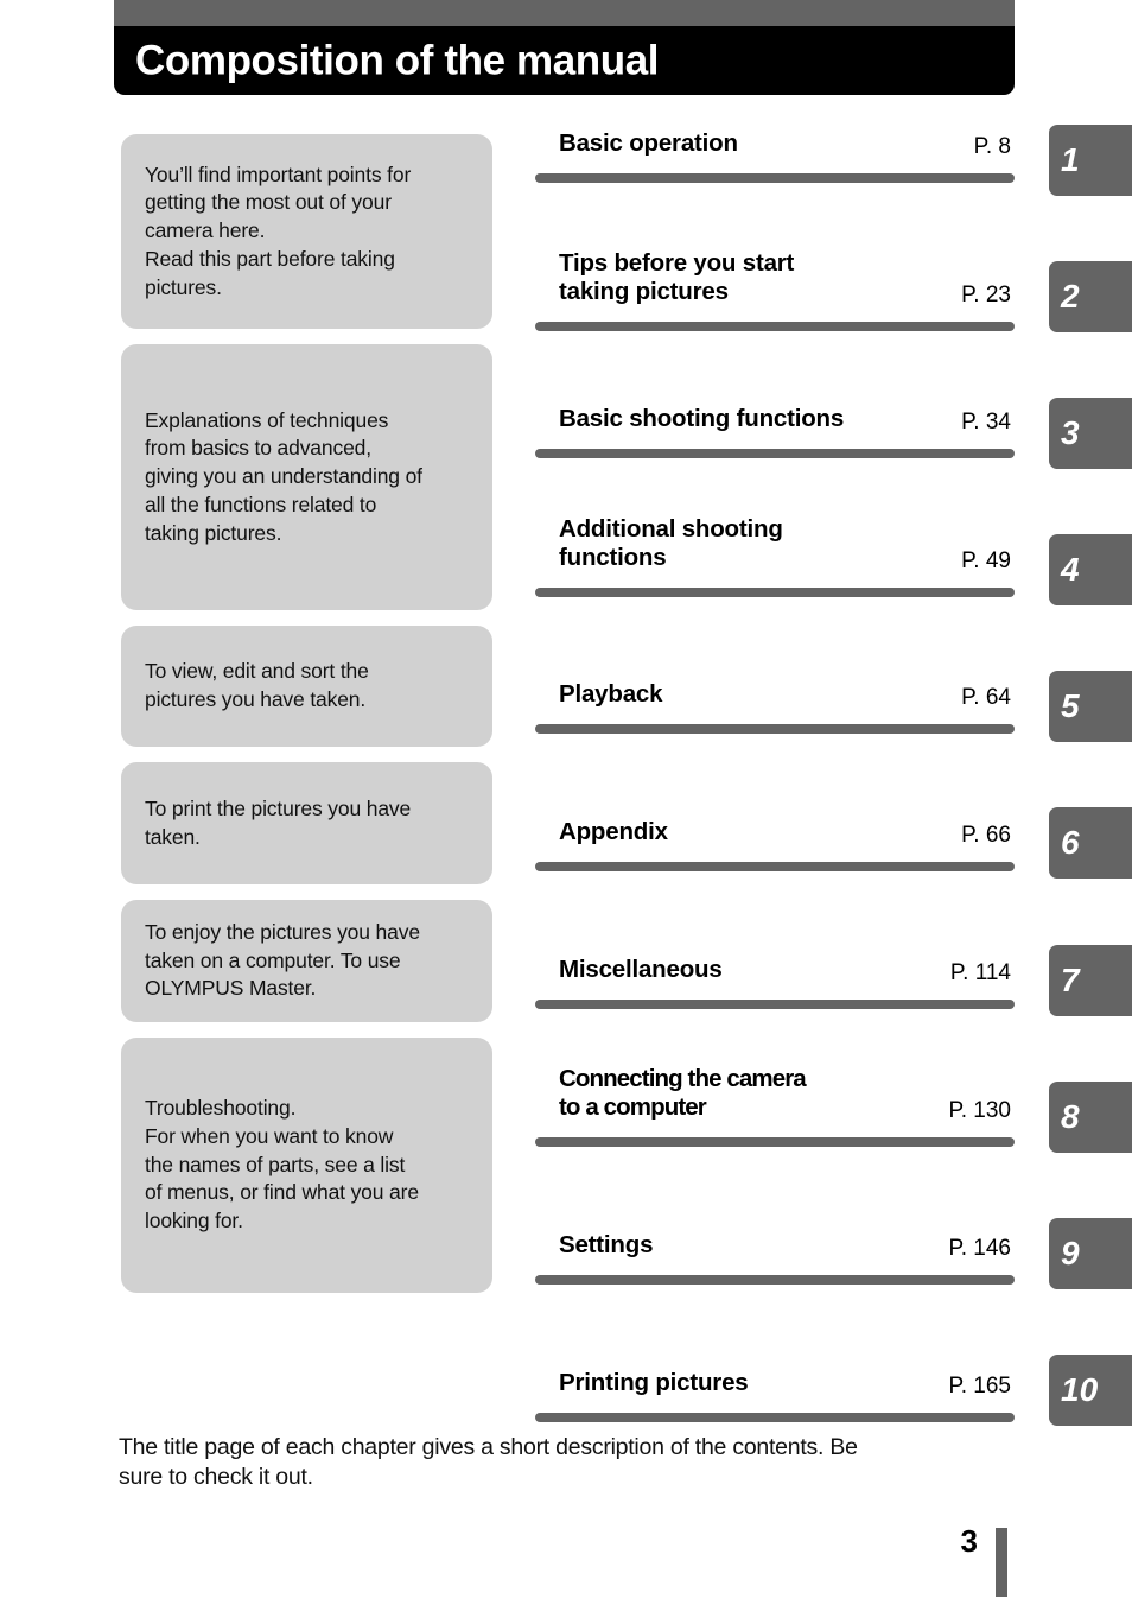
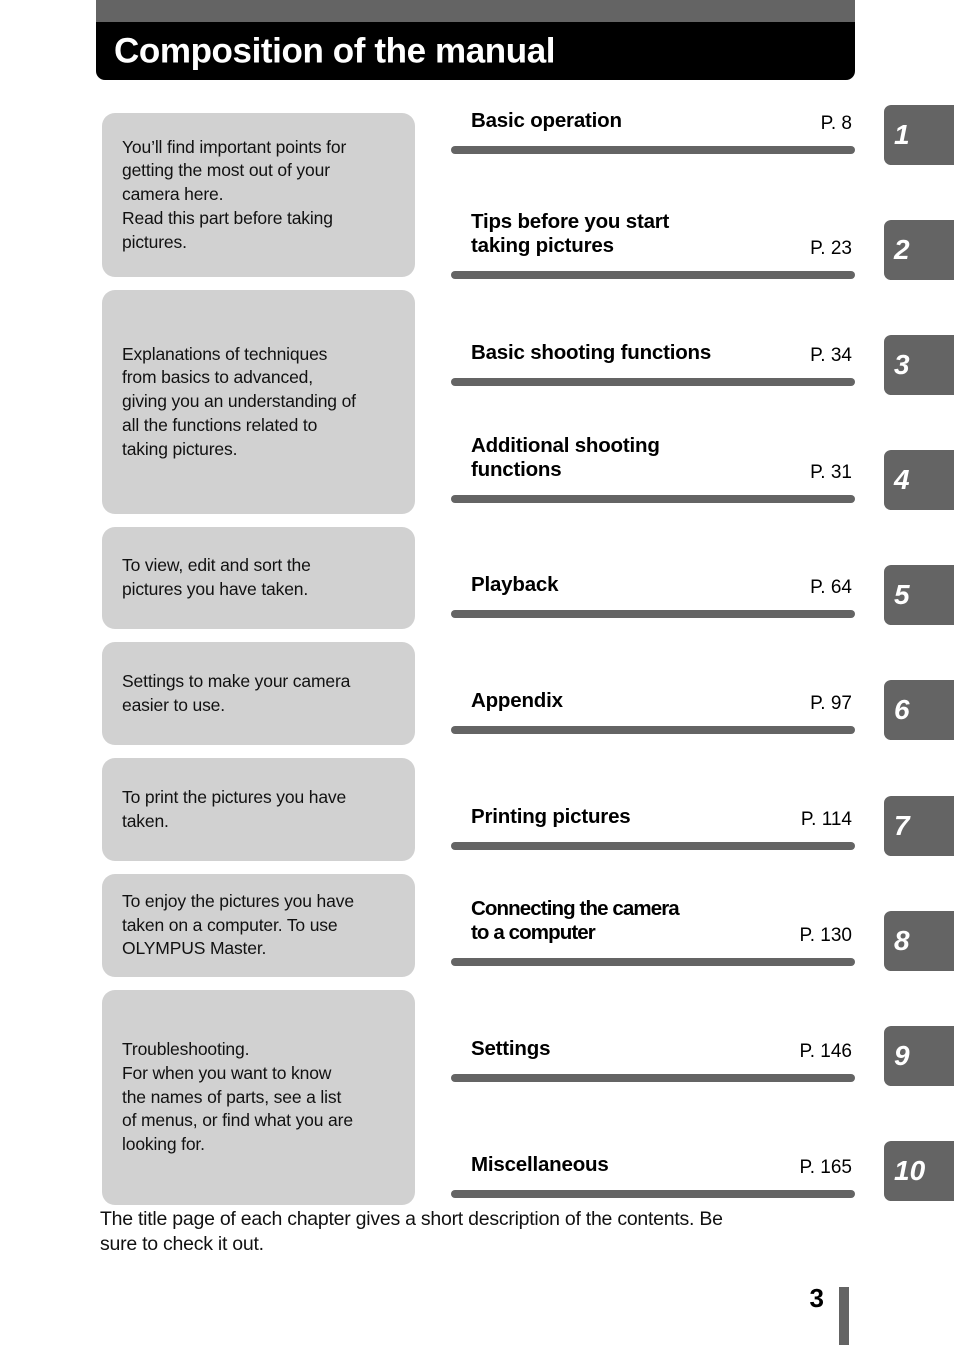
  Composition of the manual
  You’ll find important points for
  getting the most out of your
  camera here.
  Read this part before taking
  pictures.
  Explanations of techniques
  from basics to advanced,
  giving you an understanding of
  all the functions related to
  taking pictures.
  To view, edit and sort the
  pictures you have taken.
+ Settings to make your camera
+ easier to use.
  To print the pictures you have
  taken.
  To enjoy the pictures you have
  taken on a computer. To use
  OLYMPUS Master.
  Troubleshooting.
  For when you want to know
  the names of parts, see a list
  of menus, or find what you are
  looking for.
  Basic operation
  P. 8
  Tips before you start
  taking pictures
  P. 23
  Basic shooting functions
  P. 34
  Additional shooting
  functions
- P. 49
+ P. 31
  Playback
  P. 64
  Appendix
- P. 66
+ P. 97
- Miscellaneous
+ Printing pictures
  P. 114
  Connecting the camera
  to a computer
  P. 130
  Settings
  P. 146
- Printing pictures
+ Miscellaneous
  P. 165
  1
  2
  3
  4
  5
  6
  7
  8
  9
  10
  The title page of each chapter gives a short description of the contents. Be
  sure to check it out.
  3
